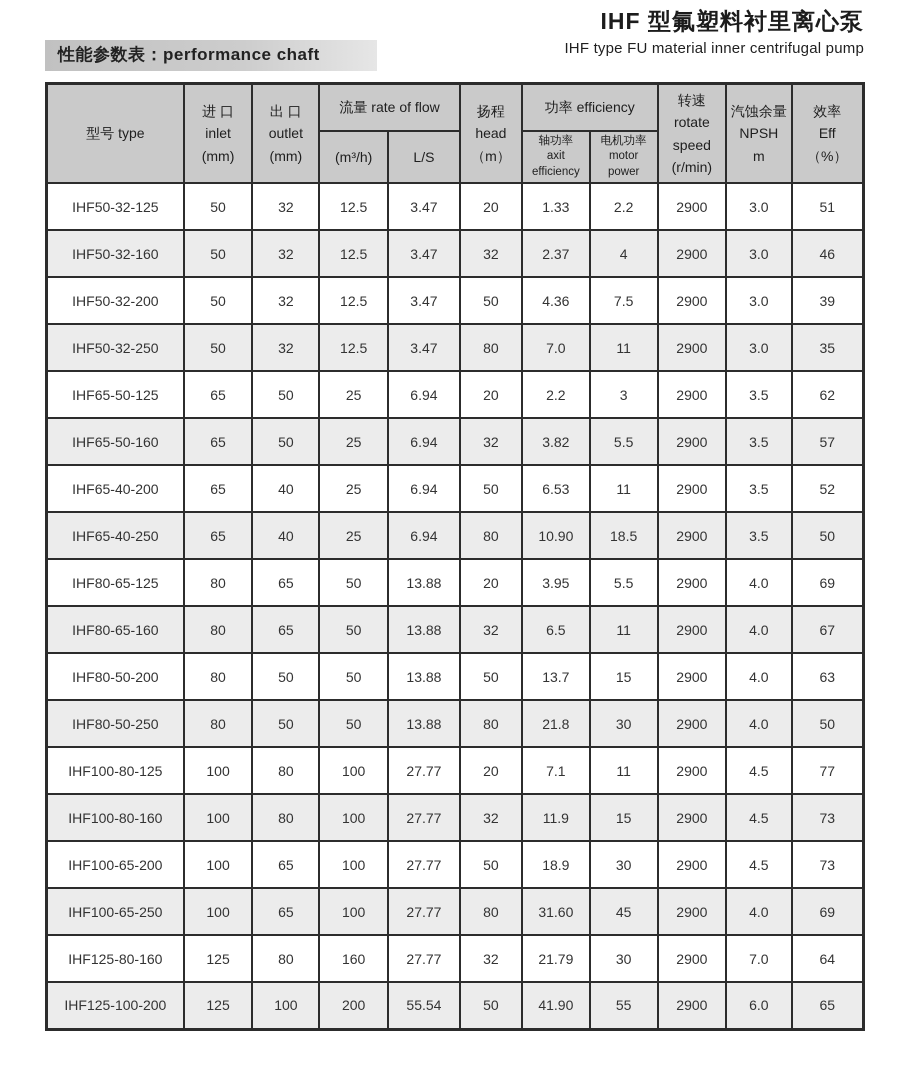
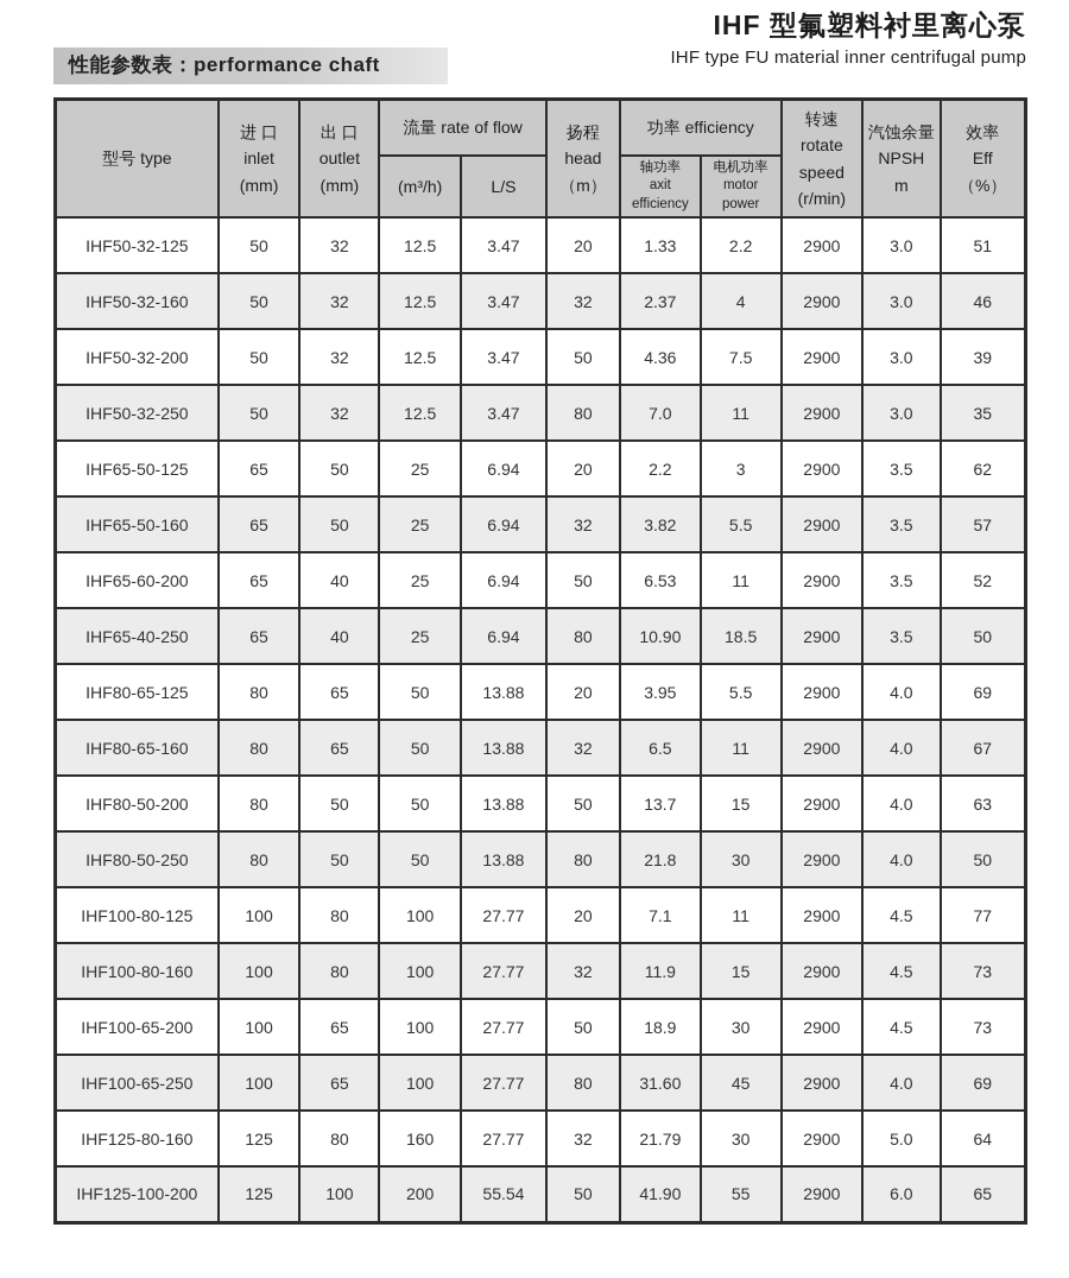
  IHF 型氟塑料衬里离心泵
  IHF type FU material inner centrifugal pump
  性能参数表：performance chaft
  型号 type	进 口 inlet (mm)	出 口 outlet (mm)	流量 rate of flow	扬程 head （m）	功率 efficiency	转速 rotate speed (r/min)	汽蚀余量 NPSH m	效率 Eff （%）
  (m³/h)	L/S	轴功率 axit efficiency	电机功率 motor power
  IHF50-32-125	50	32	12.5	3.47	20	1.33	2.2	2900	3.0	51
  IHF50-32-160	50	32	12.5	3.47	32	2.37	4	2900	3.0	46
  IHF50-32-200	50	32	12.5	3.47	50	4.36	7.5	2900	3.0	39
  IHF50-32-250	50	32	12.5	3.47	80	7.0	11	2900	3.0	35
  IHF65-50-125	65	50	25	6.94	20	2.2	3	2900	3.5	62
  IHF65-50-160	65	50	25	6.94	32	3.82	5.5	2900	3.5	57
- IHF65-40-200	65	40	25	6.94	50	6.53	11	2900	3.5	52
+ IHF65-60-200	65	40	25	6.94	50	6.53	11	2900	3.5	52
  IHF65-40-250	65	40	25	6.94	80	10.90	18.5	2900	3.5	50
  IHF80-65-125	80	65	50	13.88	20	3.95	5.5	2900	4.0	69
  IHF80-65-160	80	65	50	13.88	32	6.5	11	2900	4.0	67
  IHF80-50-200	80	50	50	13.88	50	13.7	15	2900	4.0	63
  IHF80-50-250	80	50	50	13.88	80	21.8	30	2900	4.0	50
  IHF100-80-125	100	80	100	27.77	20	7.1	11	2900	4.5	77
  IHF100-80-160	100	80	100	27.77	32	11.9	15	2900	4.5	73
  IHF100-65-200	100	65	100	27.77	50	18.9	30	2900	4.5	73
  IHF100-65-250	100	65	100	27.77	80	31.60	45	2900	4.0	69
- IHF125-80-160	125	80	160	27.77	32	21.79	30	2900	7.0	64
+ IHF125-80-160	125	80	160	27.77	32	21.79	30	2900	5.0	64
  IHF125-100-200	125	100	200	55.54	50	41.90	55	2900	6.0	65
